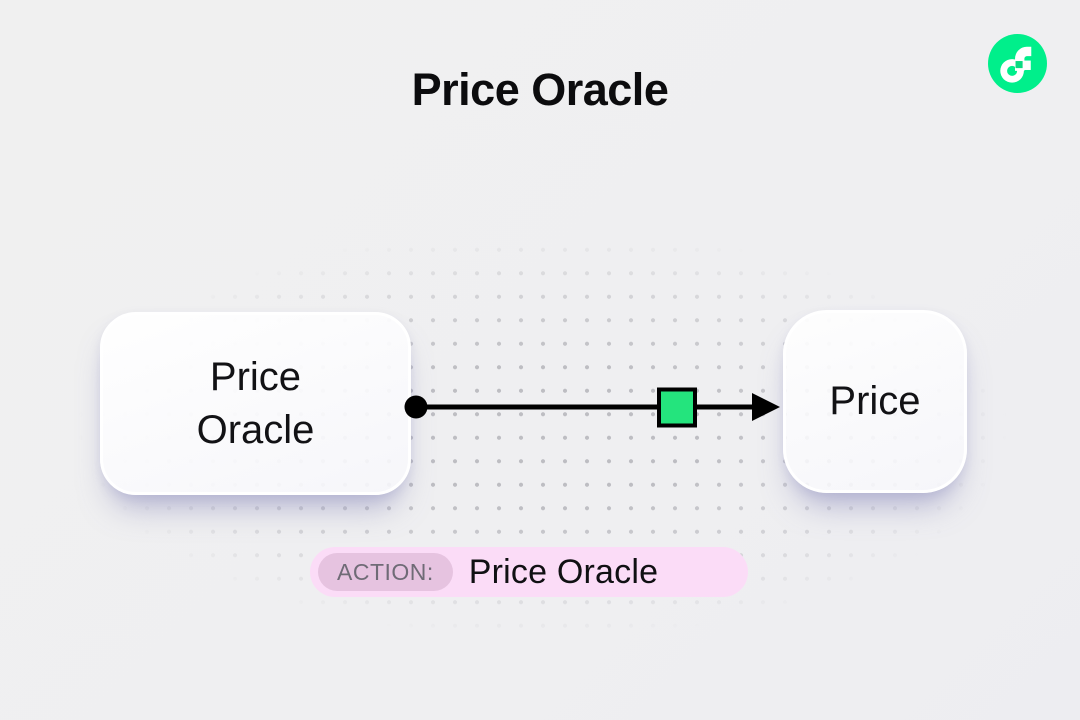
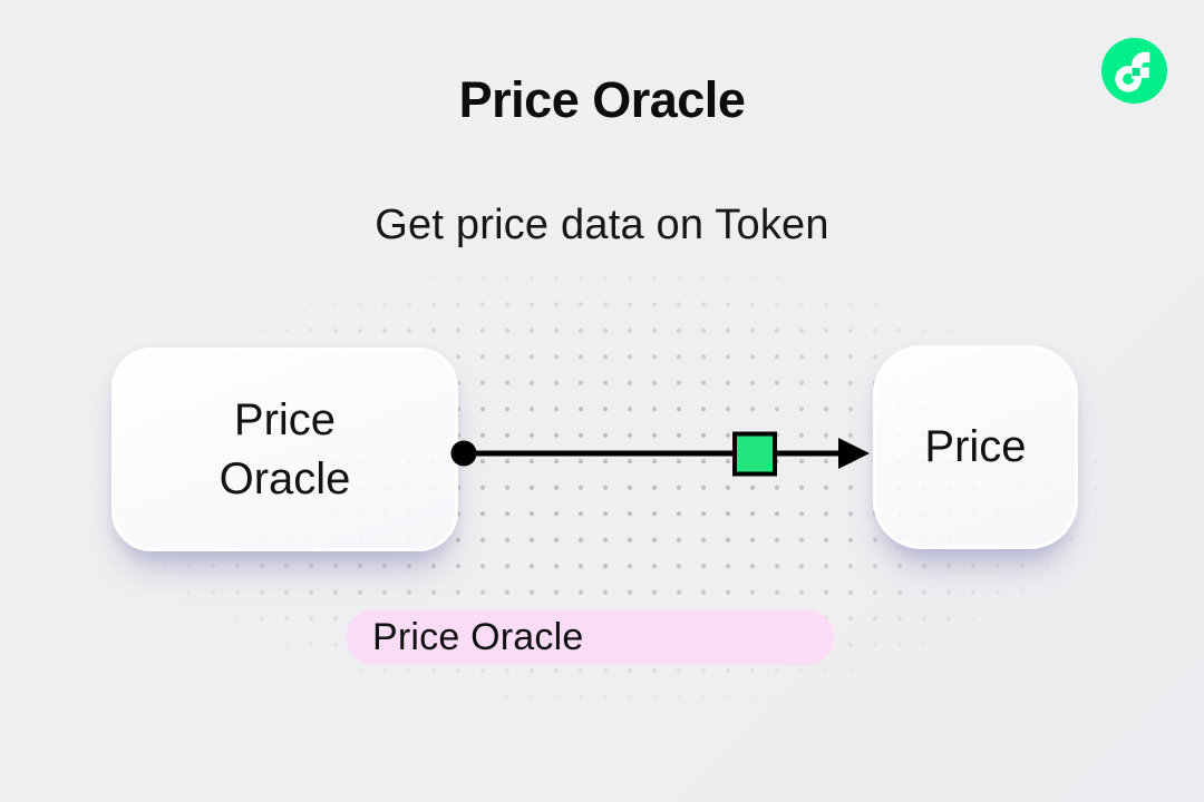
  Price Oracle
+ Get price data on Token
  Price Oracle
  Price
- ACTION:
  Price Oracle
